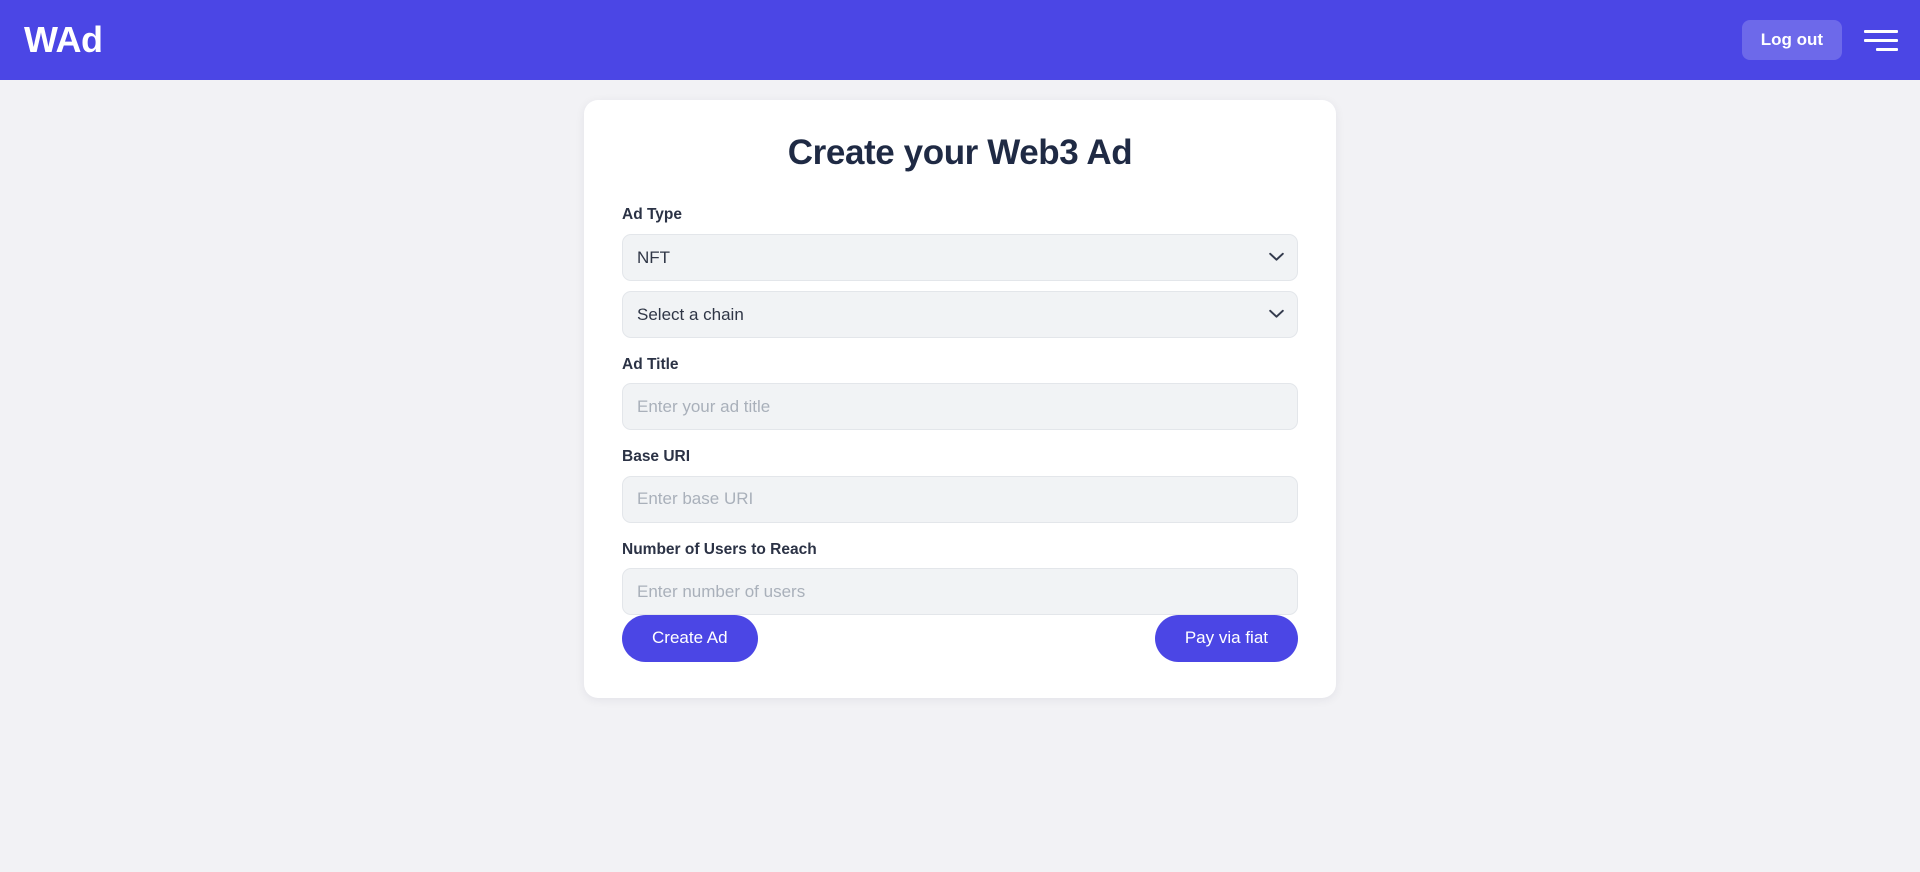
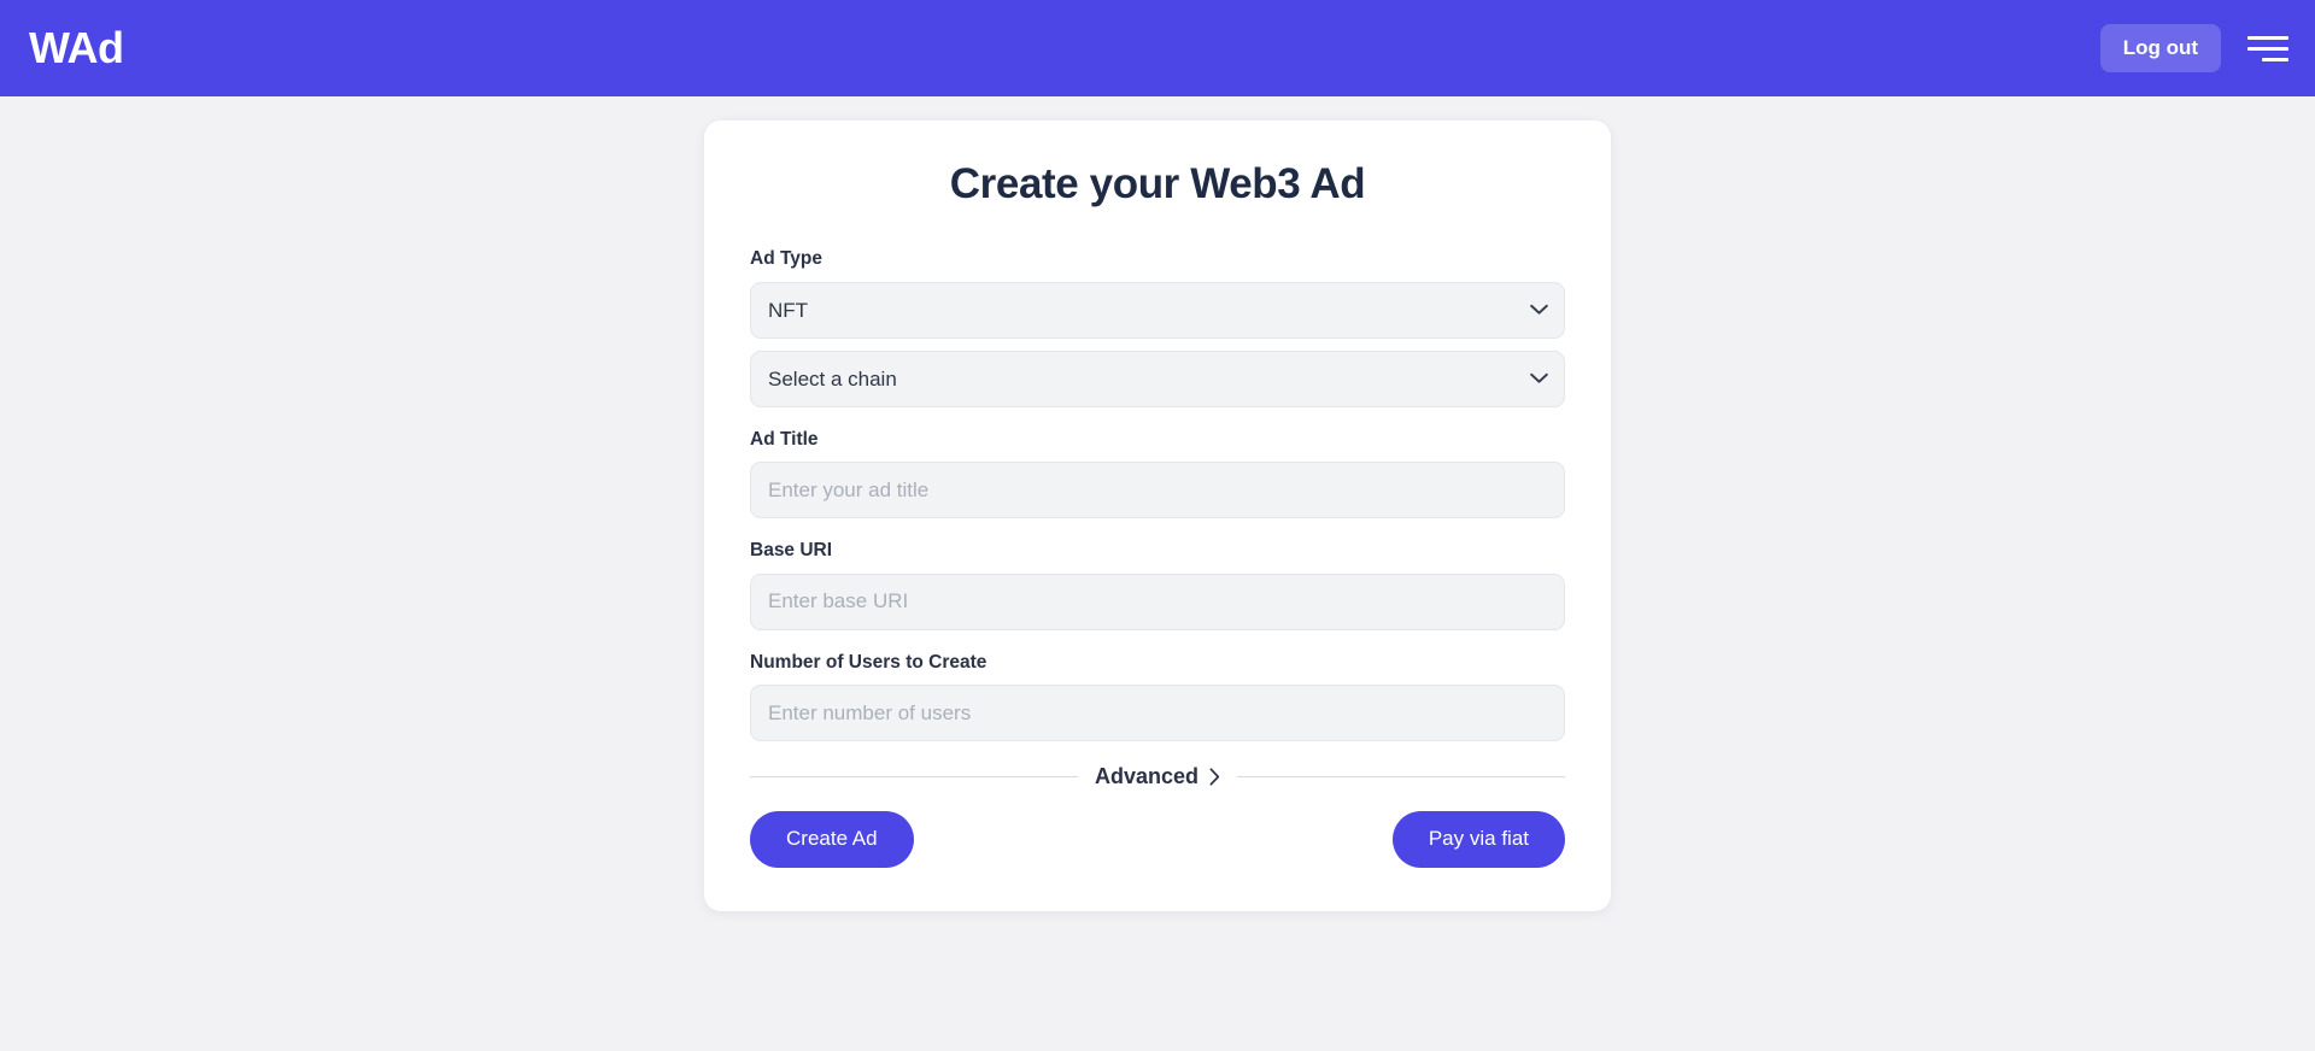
  WAd
  Log out
  Create your Web3 Ad
  Ad Type
  NFT
  Select a chain
  Ad Title
  Enter your ad title
  Base URI
  Enter base URI
- Number of Users to Reach
+ Number of Users to Create
  Enter number of users
+ Advanced
  Create Ad
  Pay via fiat
